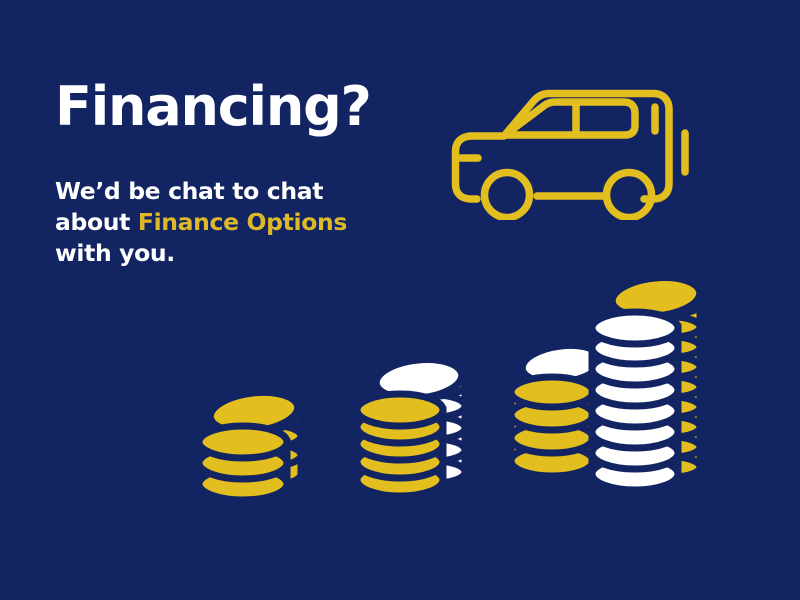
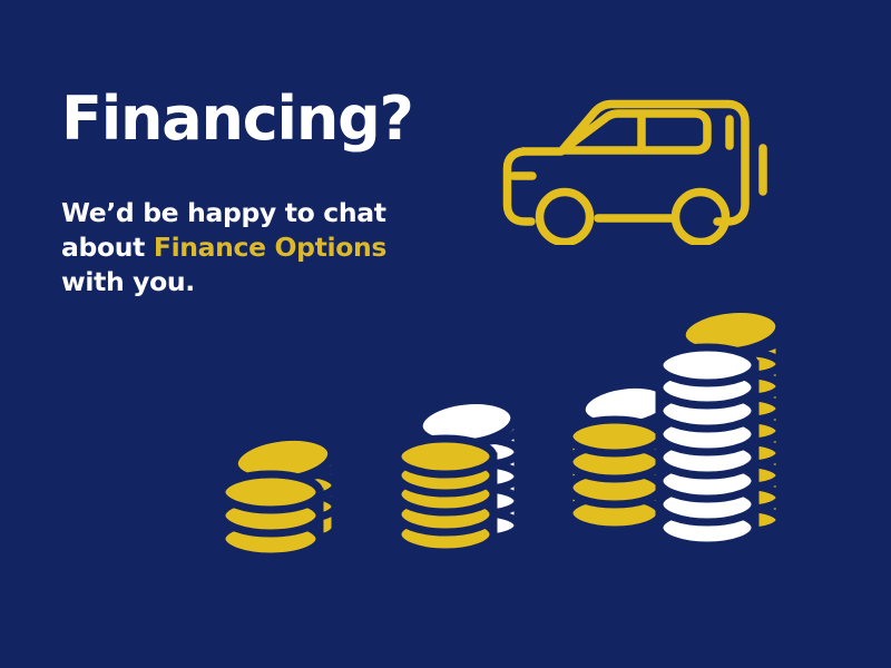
  Financing?
- We’d be chat to chat
+ We’d be happy to chat
  about Finance Options
  with you.
